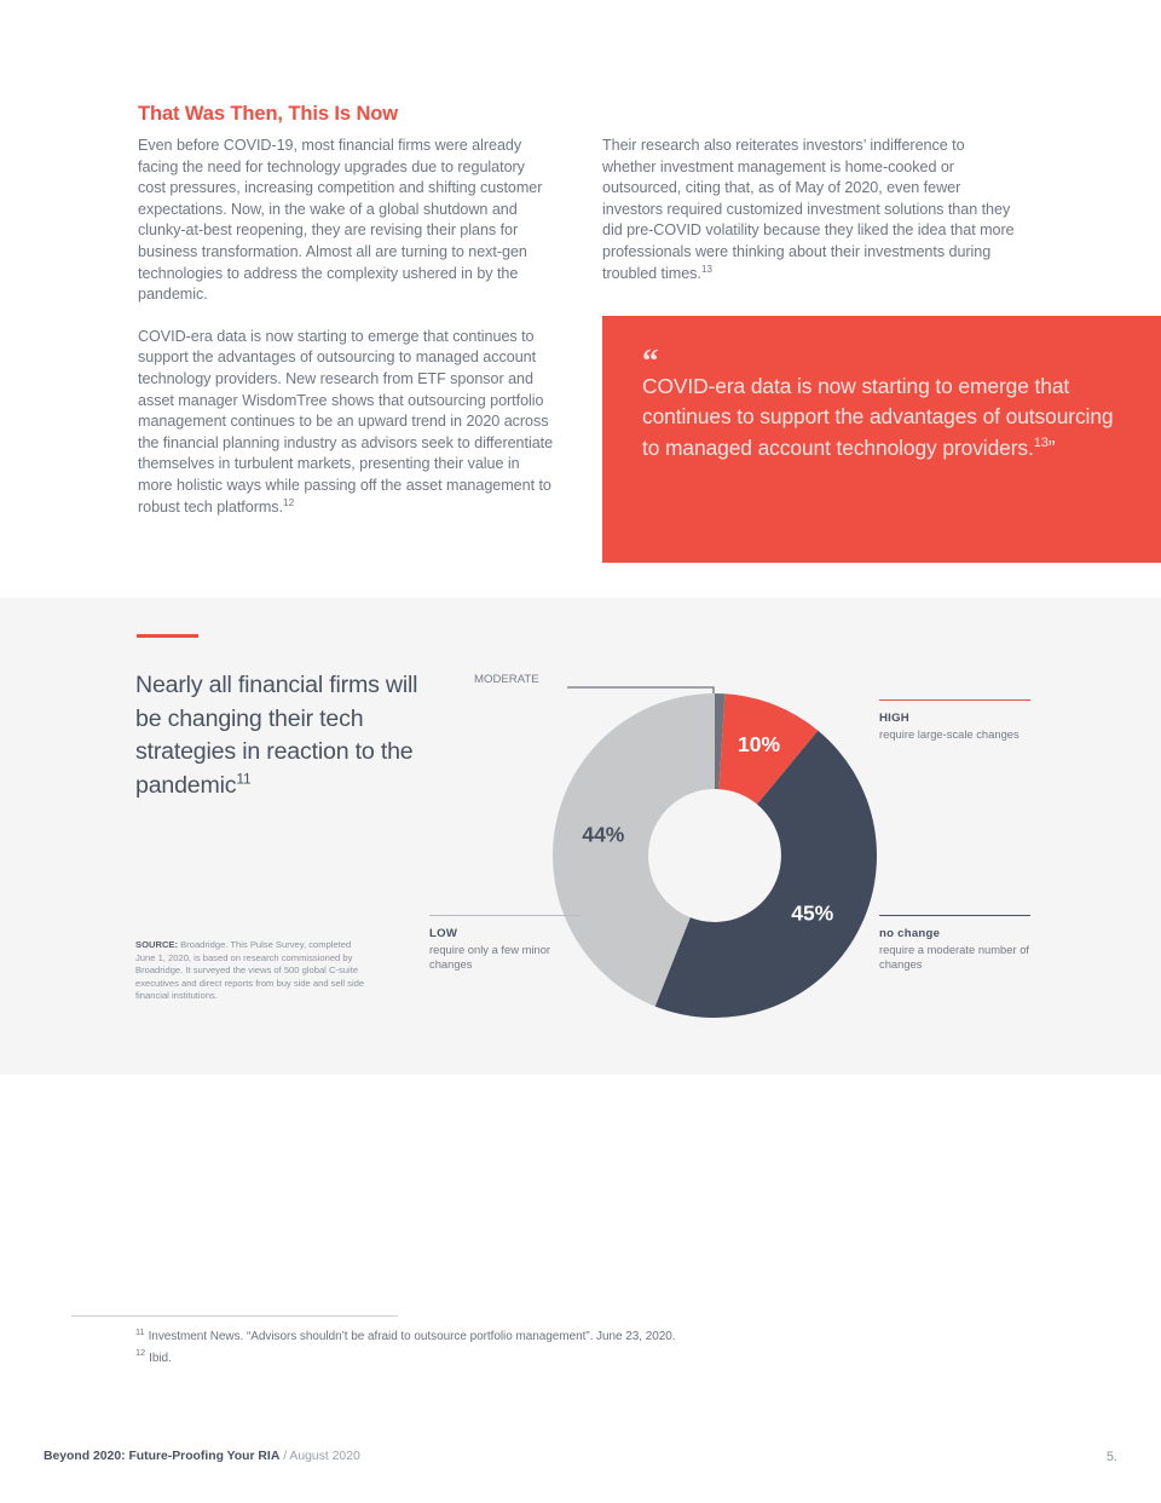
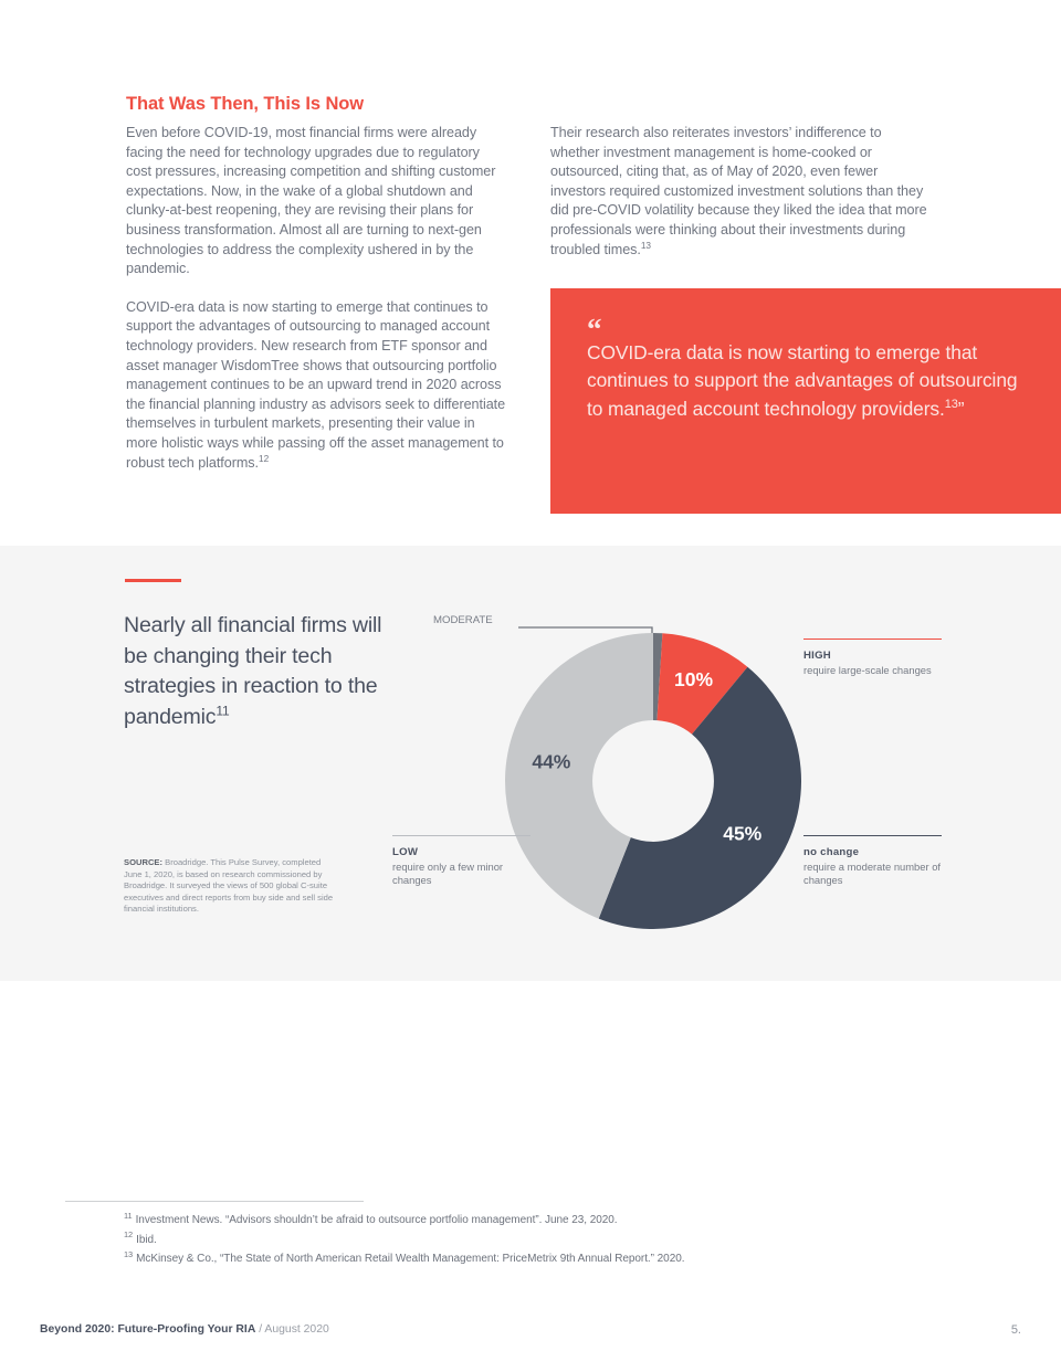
  That Was Then, This Is Now
  Even before COVID-19, most financial firms were already facing the need for technology upgrades due to regulatory cost pressures, increasing competition and shifting customer expectations. Now, in the wake of a global shutdown and clunky-at-best reopening, they are revising their plans for business transformation. Almost all are turning to next-gen technologies to address the complexity ushered in by the pandemic.
  COVID-era data is now starting to emerge that continues to support the advantages of outsourcing to managed account technology providers. New research from ETF sponsor and asset manager WisdomTree shows that outsourcing portfolio management continues to be an upward trend in 2020 across the financial planning industry as advisors seek to differentiate themselves in turbulent markets, presenting their value in more holistic ways while passing off the asset management to robust tech platforms.12
  Their research also reiterates investors’ indifference to whether investment management is home-cooked or outsourced, citing that, as of May of 2020, even fewer investors required customized investment solutions than they did pre-COVID volatility because they liked the idea that more professionals were thinking about their investments during troubled times.13
  “
  COVID-era data is now starting to emerge that continues to support the advantages of outsourcing to managed account technology providers.13”
  Nearly all financial firms will be changing their tech strategies in reaction to the pandemic11
  SOURCE: Broadridge. This Pulse Survey, completed June 1, 2020, is based on research commissioned by Broadridge. It surveyed the views of 500 global C-suite executives and direct reports from buy side and sell side financial institutions.
  MODERATE
  10%
  45%
  44%
  HIGH
  require large-scale changes
  no change
  require a moderate number of changes
  LOW
  require only a few minor changes
  11 Investment News. “Advisors shouldn’t be afraid to outsource portfolio management”. June 23, 2020.
  12 Ibid.
+ 13 McKinsey & Co., “The State of North American Retail Wealth Management: PriceMetrix 9th Annual Report.” 2020.
  Beyond 2020: Future-Proofing Your RIA / August 2020
  5.
